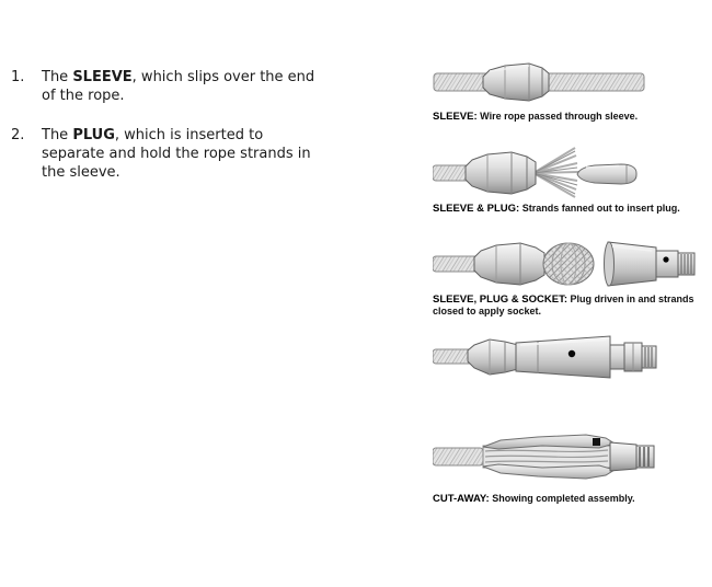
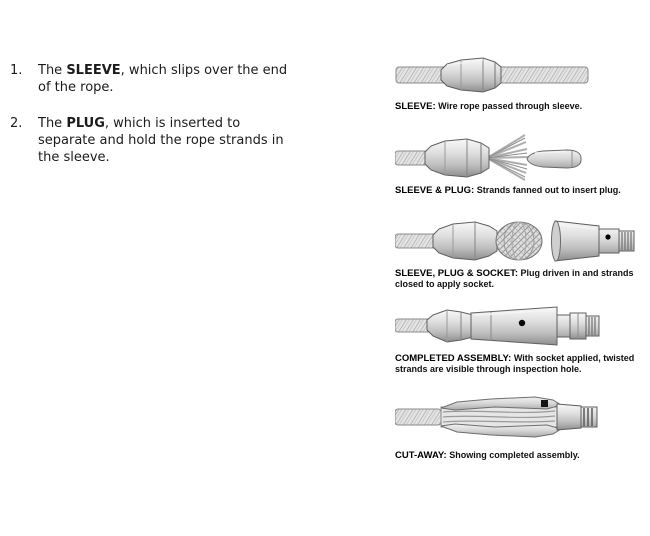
  1.
  The SLEEVE, which slips over the end
  of the rope.
  2.
  The PLUG, which is inserted to
  separate and hold the rope strands in
  the sleeve.
  SLEEVE: Wire rope passed through sleeve.
  SLEEVE & PLUG: Strands fanned out to insert plug.
  SLEEVE, PLUG & SOCKET: Plug driven in and strands
  closed to apply socket.
+ COMPLETED ASSEMBLY: With socket applied, twisted
+ strands are visible through inspection hole.
  CUT-AWAY: Showing completed assembly.
